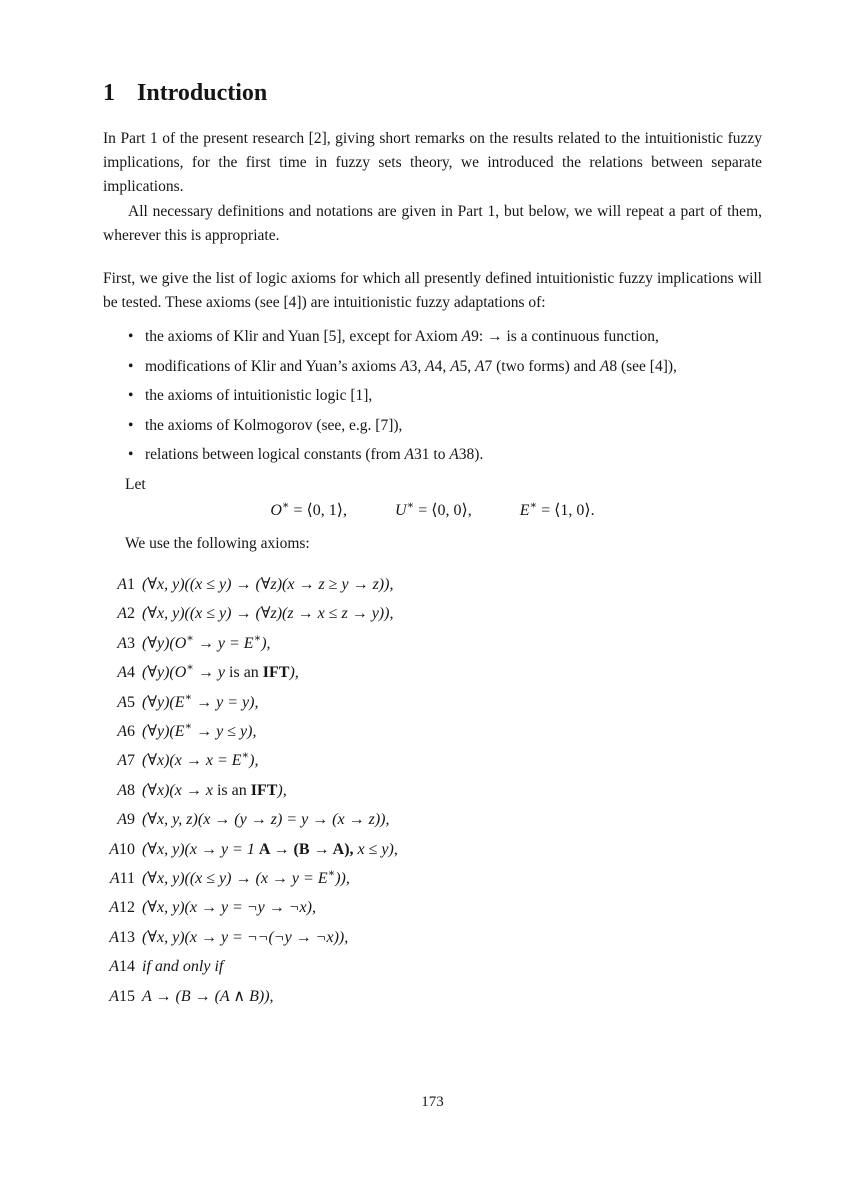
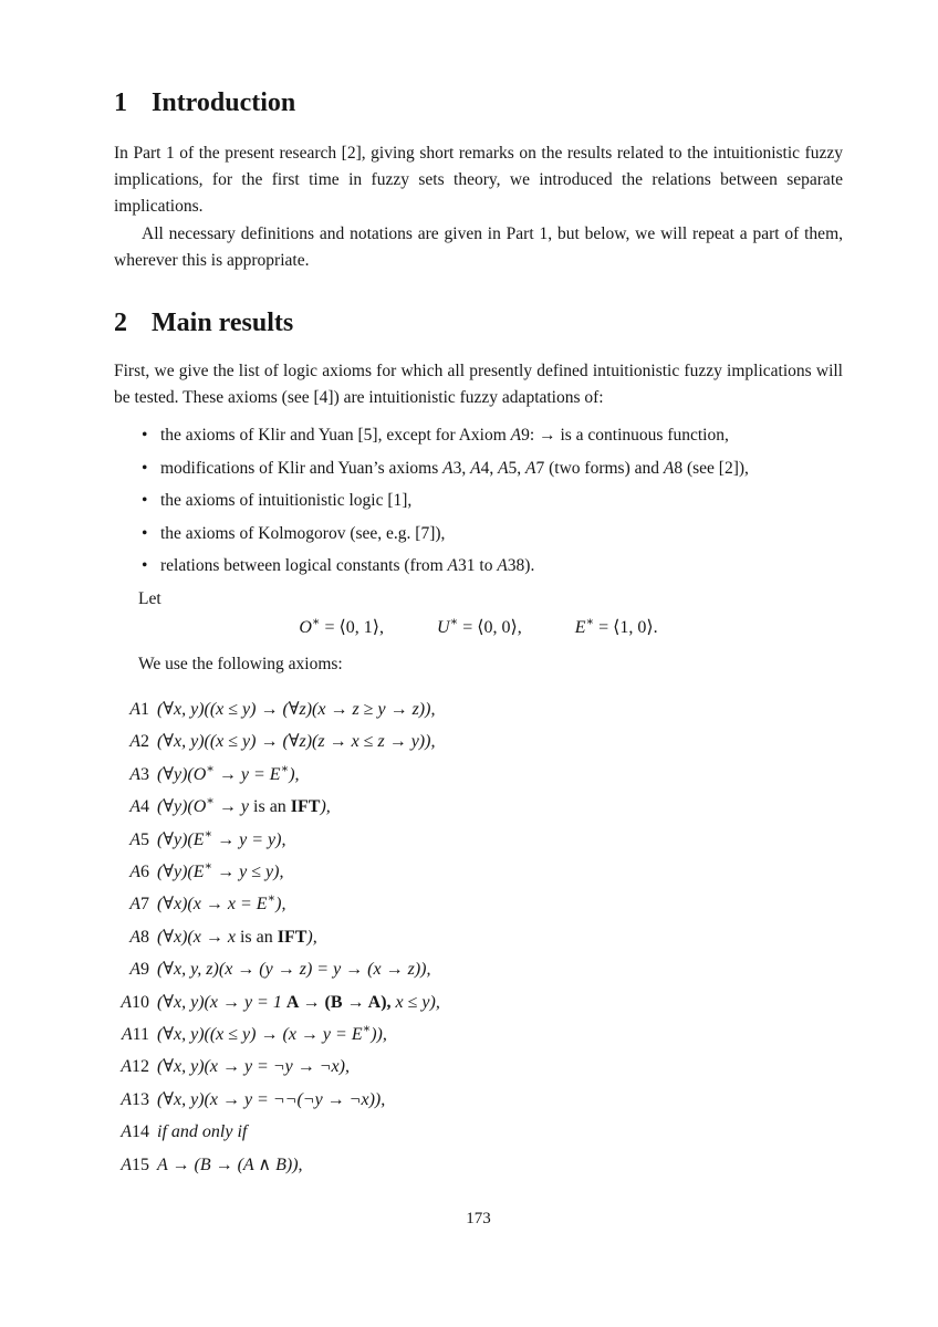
  1
  Introduction
  In Part 1 of the present research [2], giving short remarks on the results related to the intuitionistic fuzzy implications, for the first time in fuzzy sets theory, we introduced the relations between separate implications.
  All necessary definitions and notations are given in Part 1, but below, we will repeat a part of them, wherever this is appropriate.
+ 2
+ Main results
  First, we give the list of logic axioms for which all presently defined intuitionistic fuzzy implications will be tested. These axioms (see [4]) are intuitionistic fuzzy adaptations of:
  •
  the axioms of Klir and Yuan [5], except for Axiom A9: → is a continuous function,
  •
- modifications of Klir and Yuan’s axioms A3, A4, A5, A7 (two forms) and A8 (see [4]),
+ modifications of Klir and Yuan’s axioms A3, A4, A5, A7 (two forms) and A8 (see [2]),
  •
  the axioms of intuitionistic logic [1],
  •
  the axioms of Kolmogorov (see, e.g. [7]),
  •
  relations between logical constants (from A31 to A38).
  Let
  O∗ = ⟨0, 1⟩,
  U∗ = ⟨0, 0⟩,
  E∗ = ⟨1, 0⟩.
  We use the following axioms:
  A1
  (∀x, y)((x ≤ y) → (∀z)(x → z ≥ y → z)),
  A2
  (∀x, y)((x ≤ y) → (∀z)(z → x ≤ z → y)),
  A3
  (∀y)(O∗ → y = E∗),
  A4
  (∀y)(O∗ → y is an IFT),
  A5
  (∀y)(E∗ → y = y),
  A6
  (∀y)(E∗ → y ≤ y),
  A7
  (∀x)(x → x = E∗),
  A8
  (∀x)(x → x is an IFT),
  A9
  (∀x, y, z)(x → (y → z) = y → (x → z)),
  A10
  (∀x, y)(x → y = 1 A → (B → A), x ≤ y),
  A11
  (∀x, y)((x ≤ y) → (x → y = E∗)),
  A12
  (∀x, y)(x → y = ¬y → ¬x),
  A13
  (∀x, y)(x → y = ¬¬(¬y → ¬x)),
  A14
  if and only if
  A15
  A → (B → (A ∧ B)),
  173
